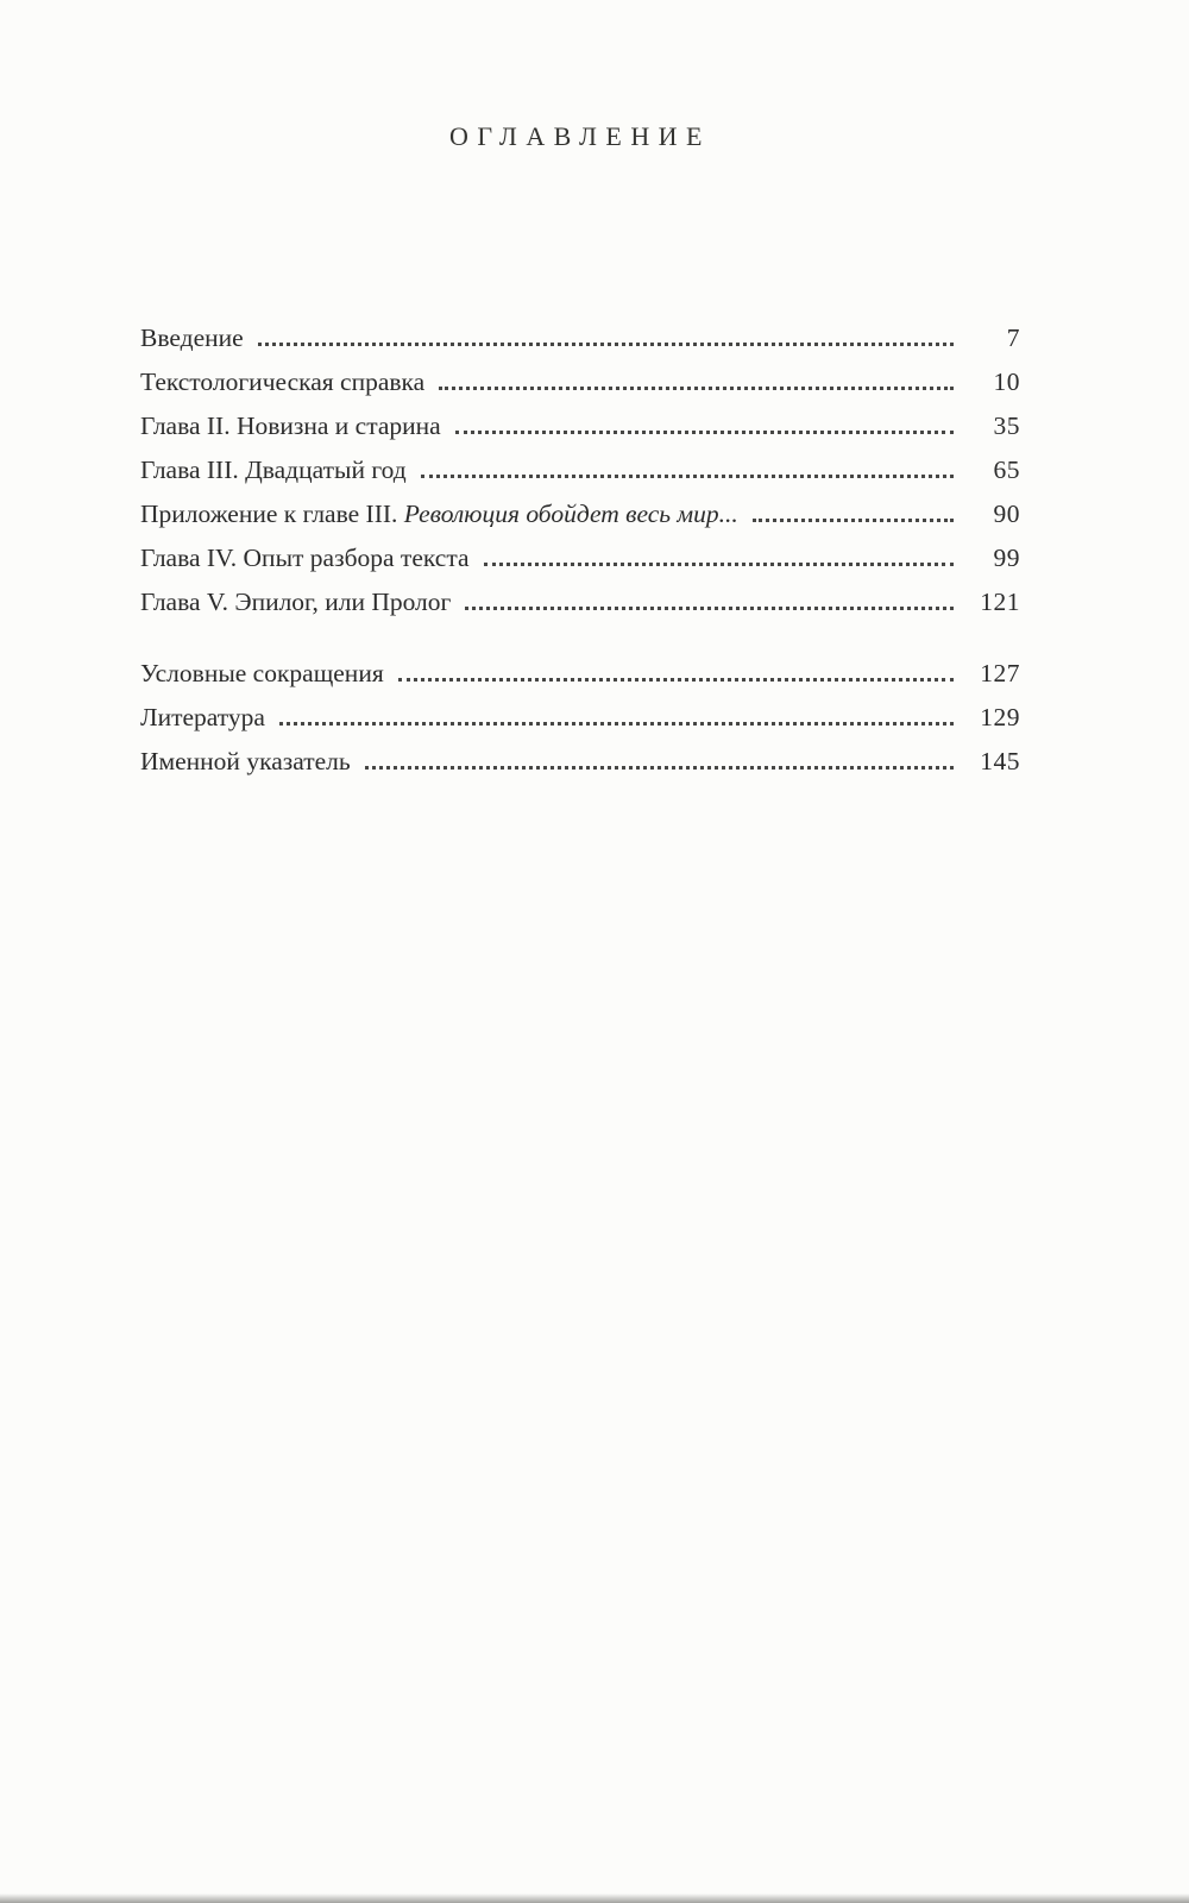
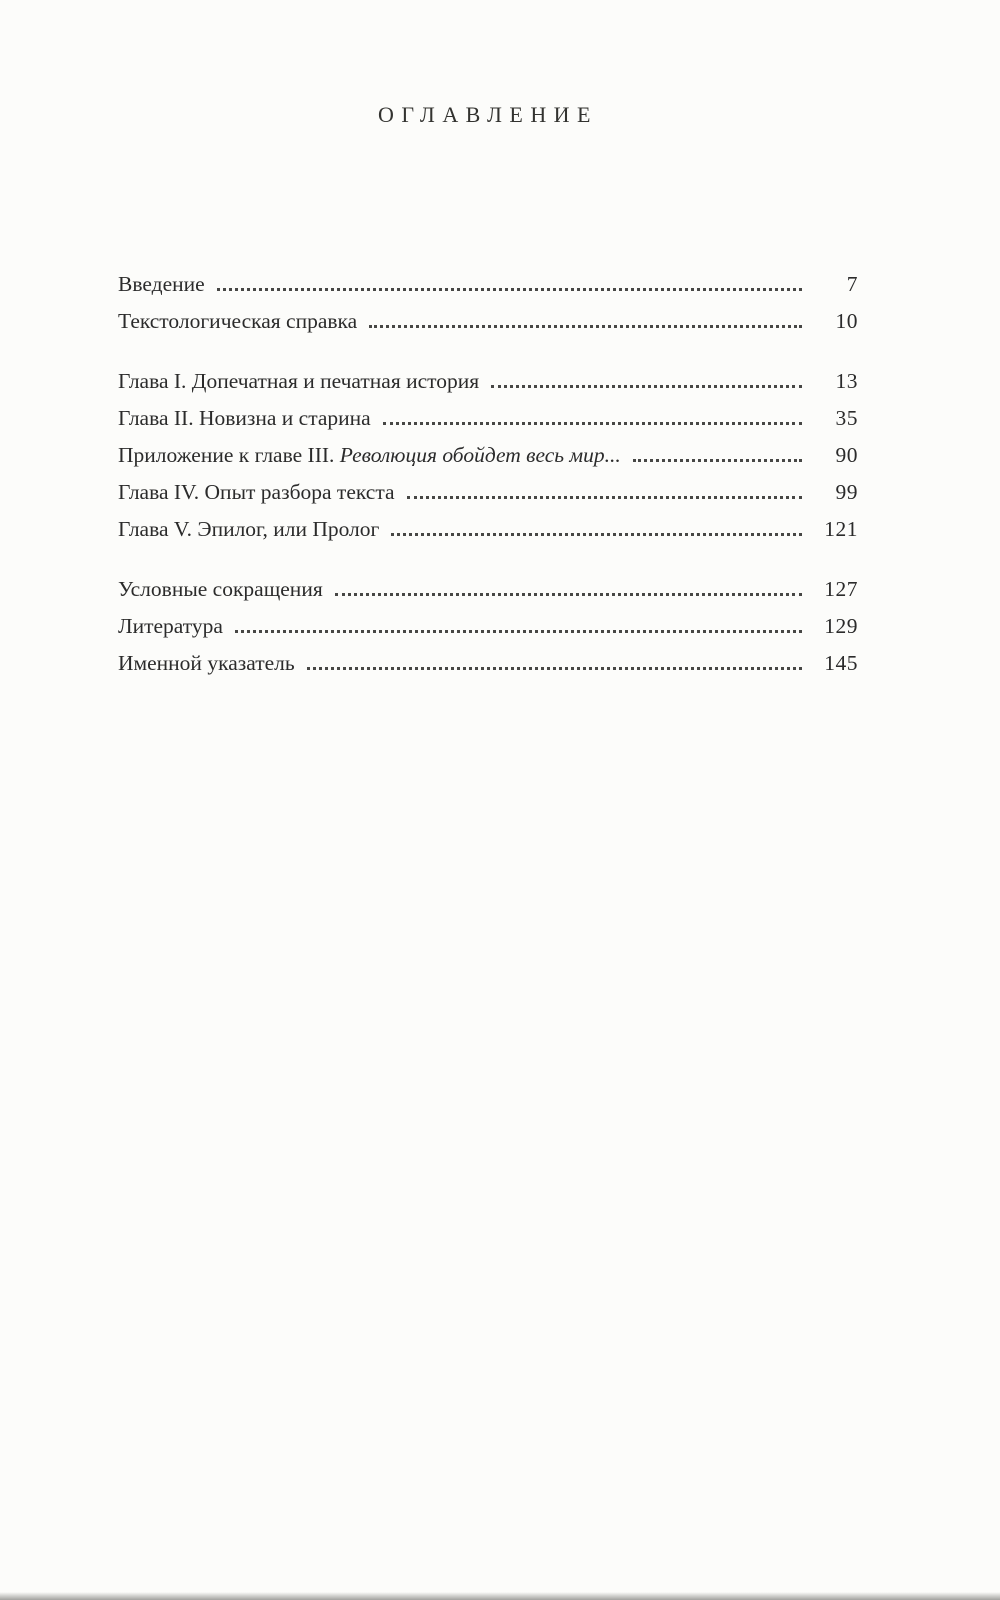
  ОГЛАВЛЕНИЕ
  Введение
  7
  Текстологическая справка
  10
+ Глава I. Допечатная и печатная история
+ 13
  Глава II. Новизна и старина
  35
- Глава III. Двадцатый год
- 65
  Приложение к главе III. Революция обойдет весь мир...
  90
  Глава IV. Опыт разбора текста
  99
  Глава V. Эпилог, или Пролог
  121
  Условные сокращения
  127
  Литература
  129
  Именной указатель
  145
